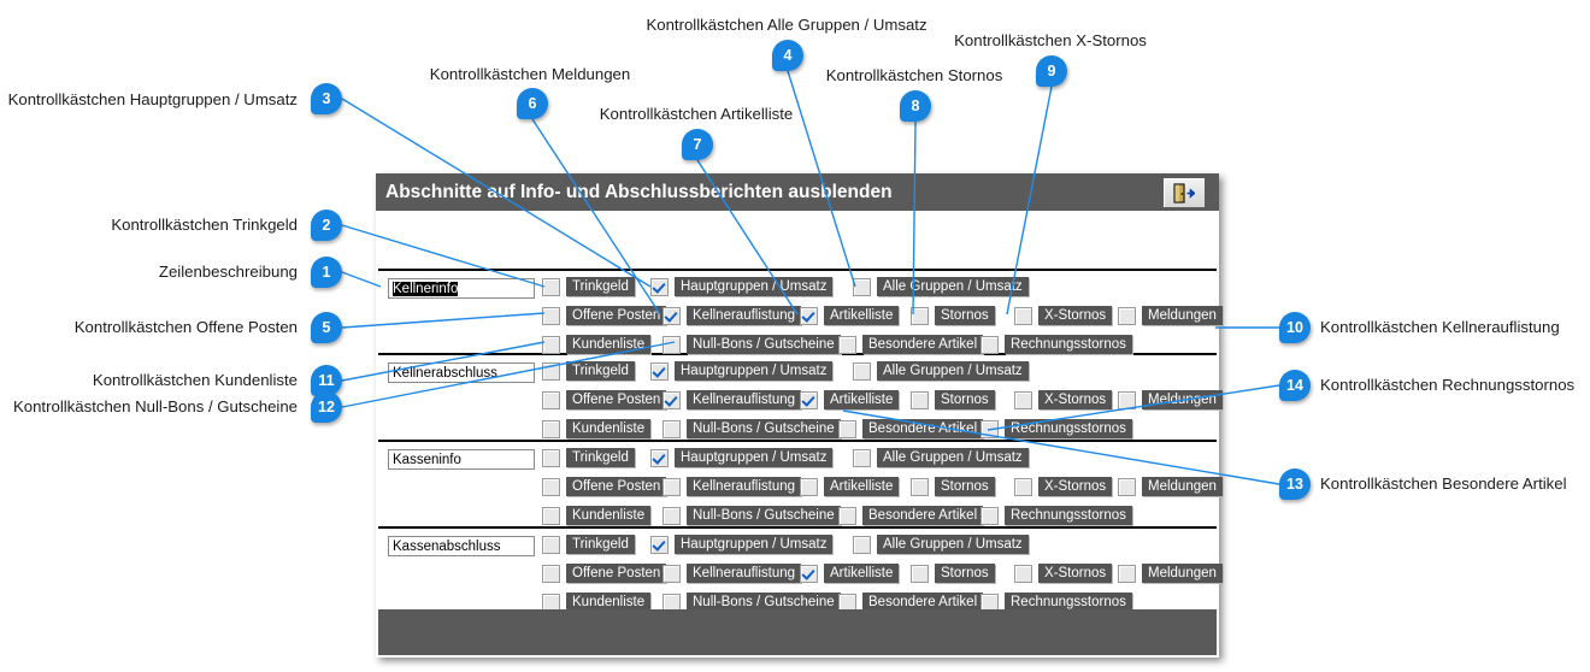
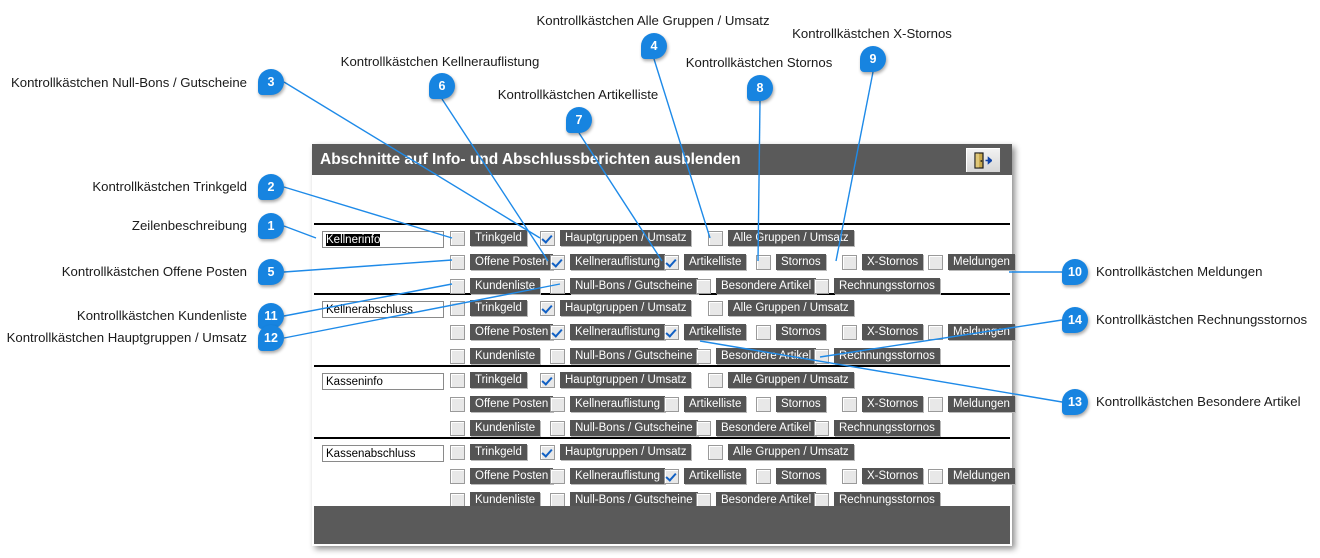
  Abschnitte auf Info- und Abschlussberichten auslenden
  Kellnerinfo
  Trinkgeld
  Hauptgruppen / Umsatz
  Alle Gruppen / Umsatz
  Offene Posten
  Kellnerauflistung
  Artikelliste
  Stornos
  X-Stornos
  Meldungen
  Kundenliste
  Null-Bons / Gutscheine
  Besondere Artikel
  Rechnungsstornos
  Kellnerabschluss
  Trinkgeld
  Hauptgruppen / Umsatz
  Alle Gruppen / Umsatz
  Offene Posten
  Kellnerauflistung
  Artikelliste
  Stornos
  X-Stornos
  Meldgen
  Kundenliste
  Null-Bons / Gutscheine
  Besondere Aikel
  Rechnungsstornos
  Kasseninfo
  Trinkgeld
  Hauptgruppen / Umsatz
  Alle Gruppen / Umsatz
  Offene Posten
  Kellnerauflistung
  Artikelliste
  Stornos
  X-Stornos
  Meldungen
  Kundenliste
  Null-Bons / Gutscheine
  Besondere Artikel
  Rechnungsstornos
  Kassenabschluss
  Trinkgeld
  Hauptgruppen / Umsatz
  Alle Gruppen / Umsatz
  Offene Posten
  Kellnerauflistung
  Artikelliste
  Stornos
  X-Stornos
  Meldungen
  Kundenliste
  Null-Bons / Gutscheine
  Besondere Artikel
  Rechnungsstornos
  1
  Zeilenbeschreibung
  2
  Kontrollkästchen Trinkgeld
  3
- Kontrollkästchen Hauptgruppen / Umsatz
+ Kontrollkästchen Null-Bons / Gutscheine
  4
  Kontrollkästchen Alle Gruppen / Umsatz
  5
  Kontrollkästchen Offene Posten
  6
- Kontrollkästchen Meldungen
+ Kontrollkästchen Kellnerauflistung
  7
  Kontrollkästchen Artikelliste
  8
  Kontrollkästchen Stornos
  9
  Kontrollkästchen X-Stornos
  10
- Kontrollkästchen Kellnerauflistung
+ Kontrollkästchen Meldungen
  11
  Kontrollkästchen Kundenliste
  12
- Kontrollkästchen Null-Bons / Gutscheine
+ Kontrollkästchen Hauptgruppen / Umsatz
  13
  Kontrollkästchen Besondere Artikel
  14
  Kontrollkästchen Rechnungsstornos
